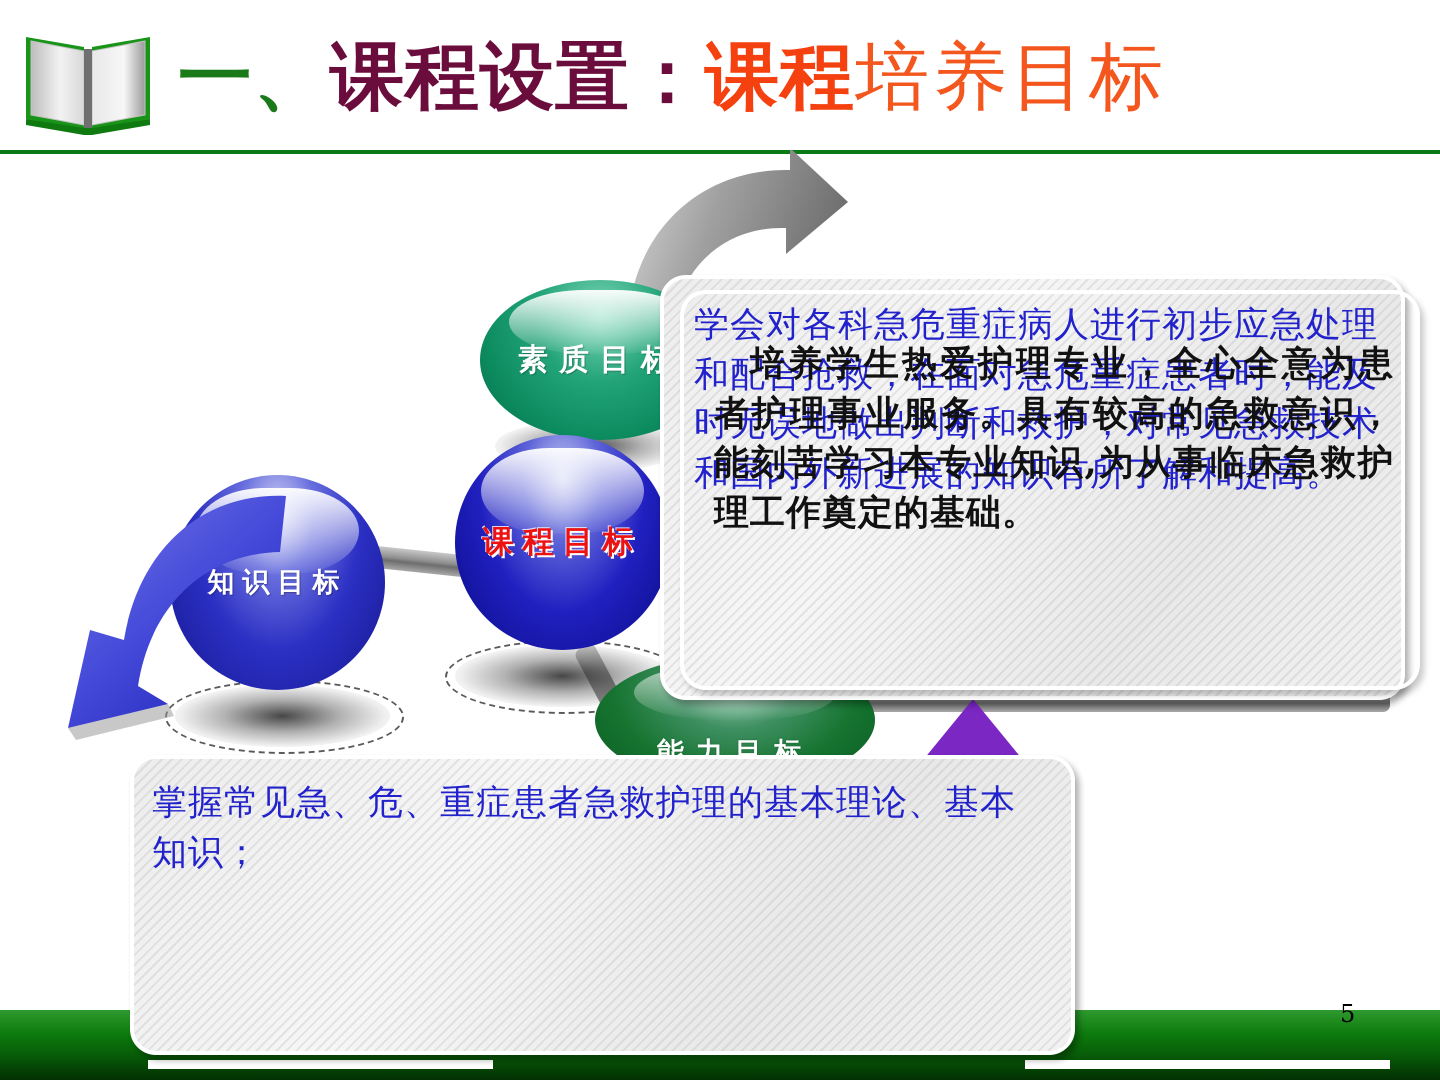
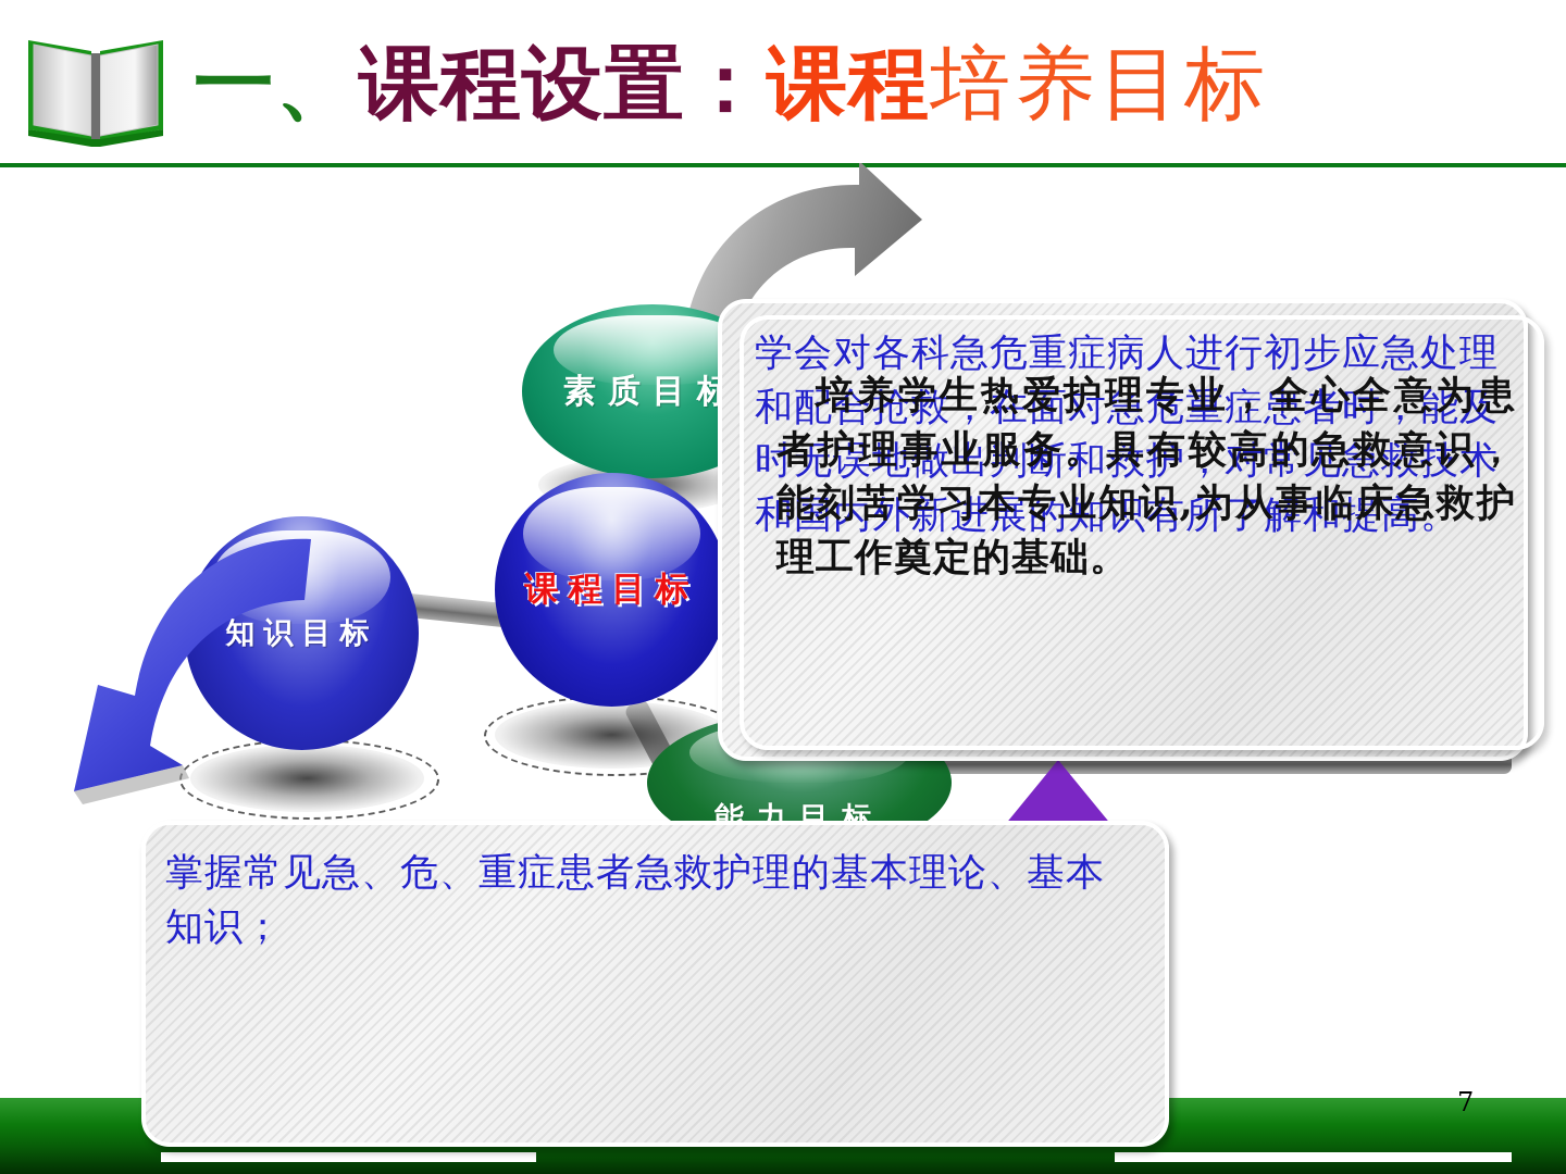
  一、
  课程设置：
  课程
  培养目标
  素质目
  课程目标
  知识目标
  能力目标
  学会对各科急危重症病人进行初步应急处理和配合抢救，在面对急危重症患者时，能及时无误地做出判断和救护，对常见急救技术和国内外新进展的知识有所了解和提高。
  培养学生热爱护理专业，全心全意为患者护理事业服务。具有较高的急救意识，能刻苦学习本专业知识,为从事临床急救护理工作奠定的基础。
  掌握常见急、危、重症患者急救护理的基本理论、基本知识；
- 5
+ 7
